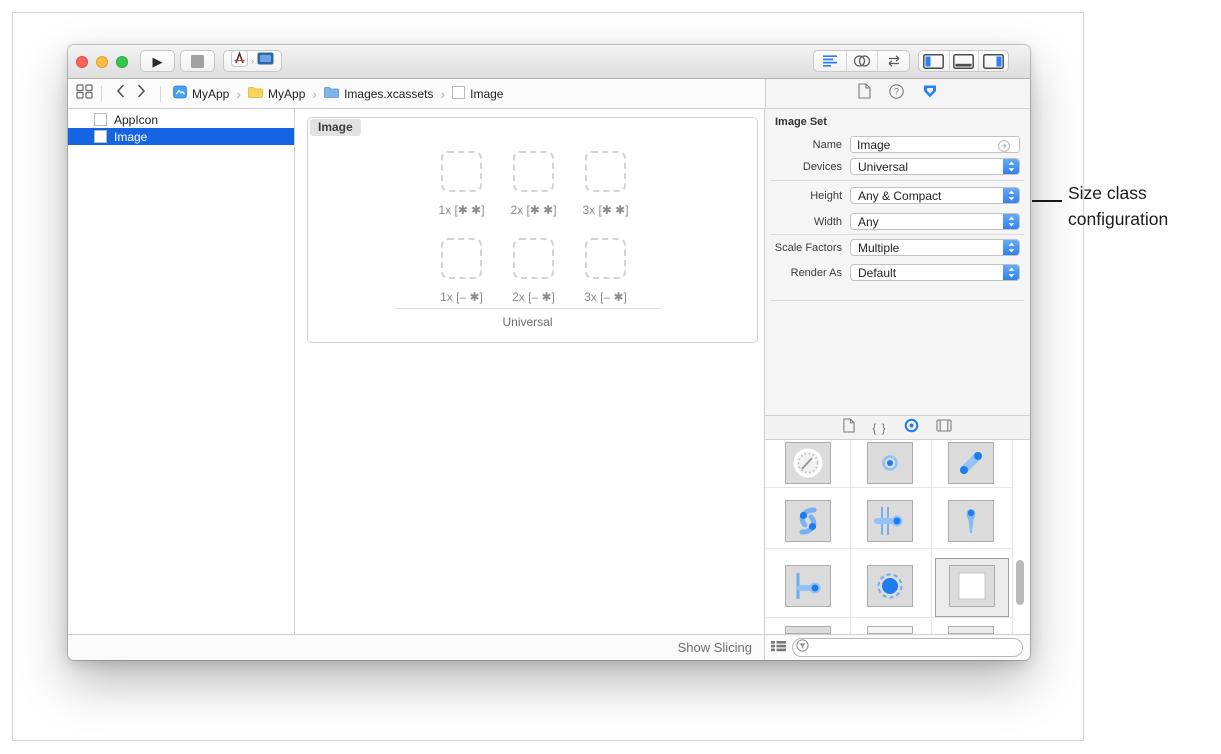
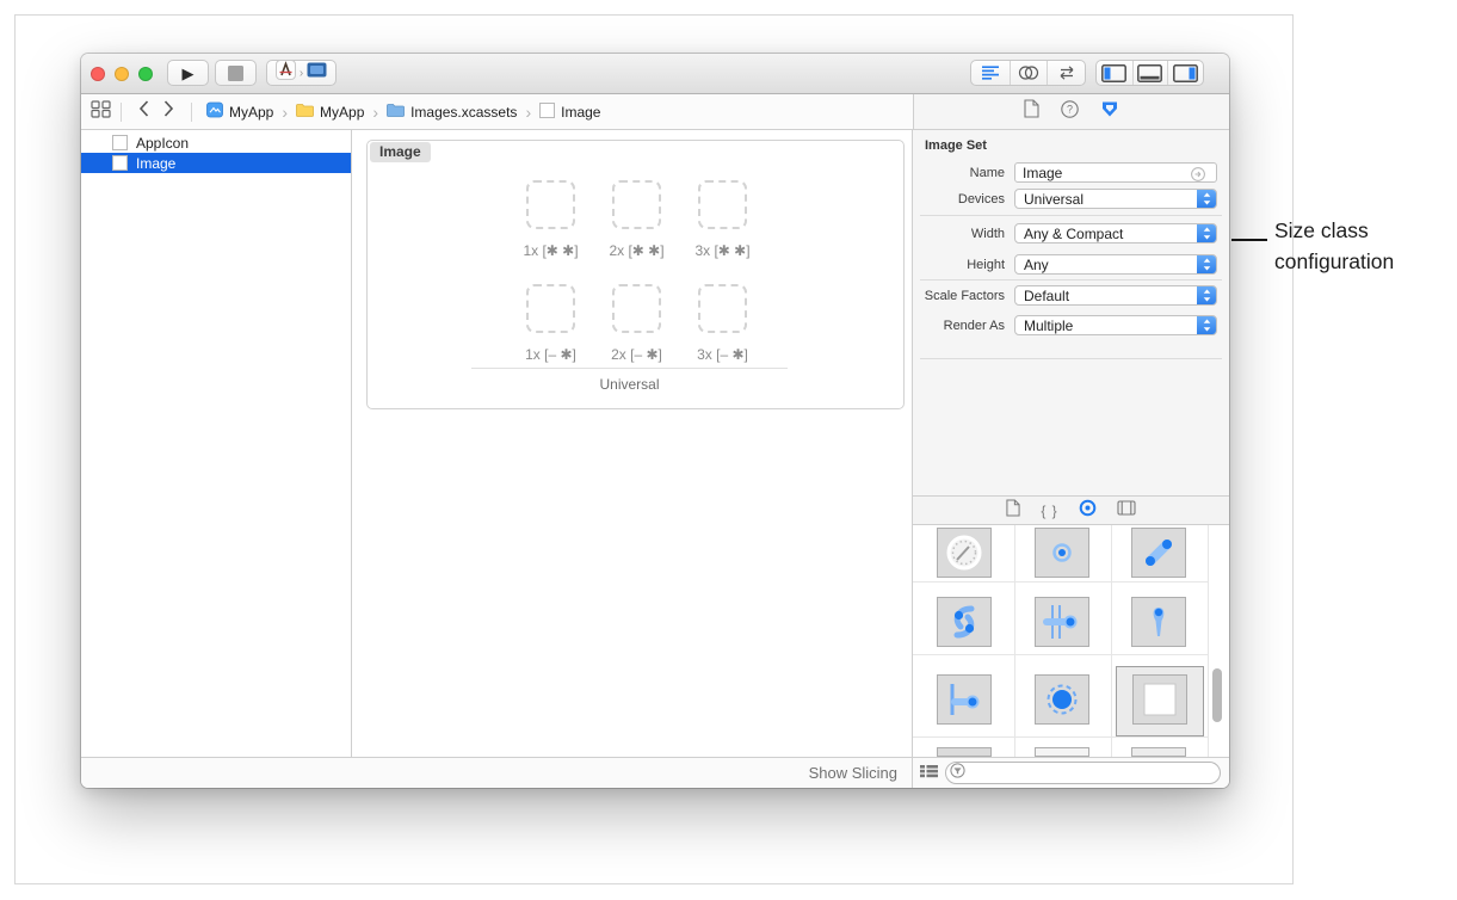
  ▶
  ›
  MyApp
  ›
  MyApp
  ›
  Images.xcassets
  ›
  Image
  ?
  AppIcon
  Image
  Image
  1x [✱ ✱]
  2x [✱ ✱]
  3x [✱ ✱]
  1x [– ✱]
  2x [– ✱]
  3x [– ✱]
  Universal
  Image Set
  Name
  Image
  Devices
  Universal
- Height
+ Width
  Any & Compact
- Width
+ Height
  Any
  Scale Factors
- Multiple
+ Default
  Render As
- Default
+ Multiple
  { }
  Show Slicing
  Size class configuration
